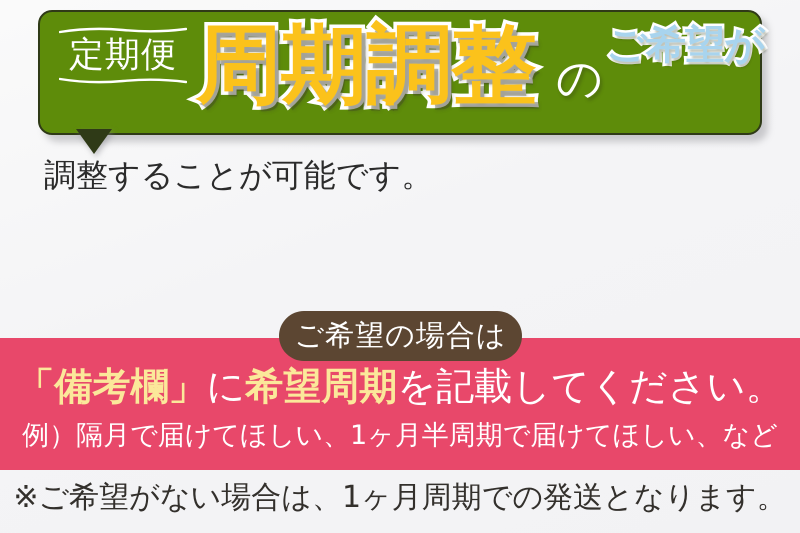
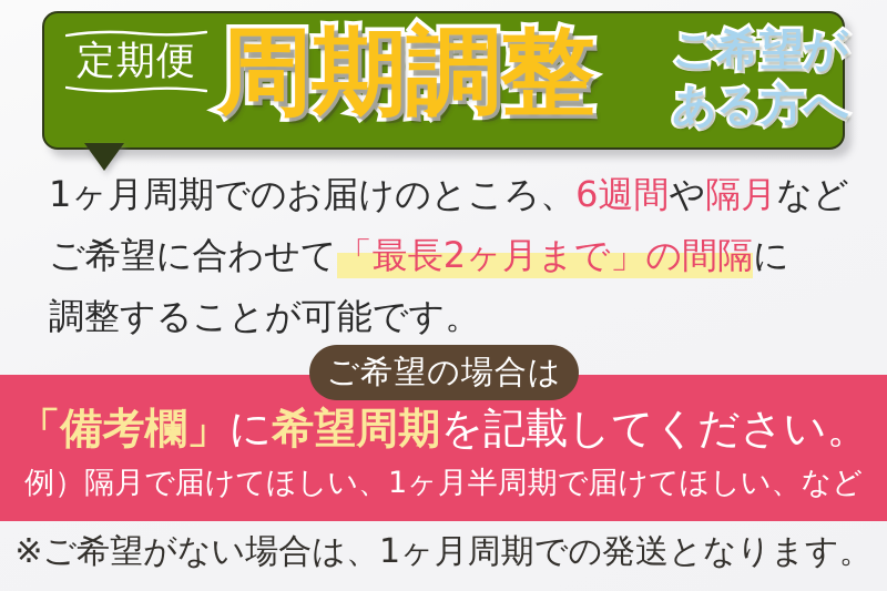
  定期便
  周期調整
- の
  ご希望が
+ ある方へ
+ 1ヶ月周期でのお届けのところ、6週間や隔月など
+ ご希望に合わせて「最長2ヶ月まで」の間隔に
  調整することが可能です。
  ご希望の場合は
  「備考欄」に希望周期を記載してください。
  例）隔月で届けてほしい、1ヶ月半周期で届けてほしい、など
  ※ご希望がない場合は、1ヶ月周期での発送となります。
